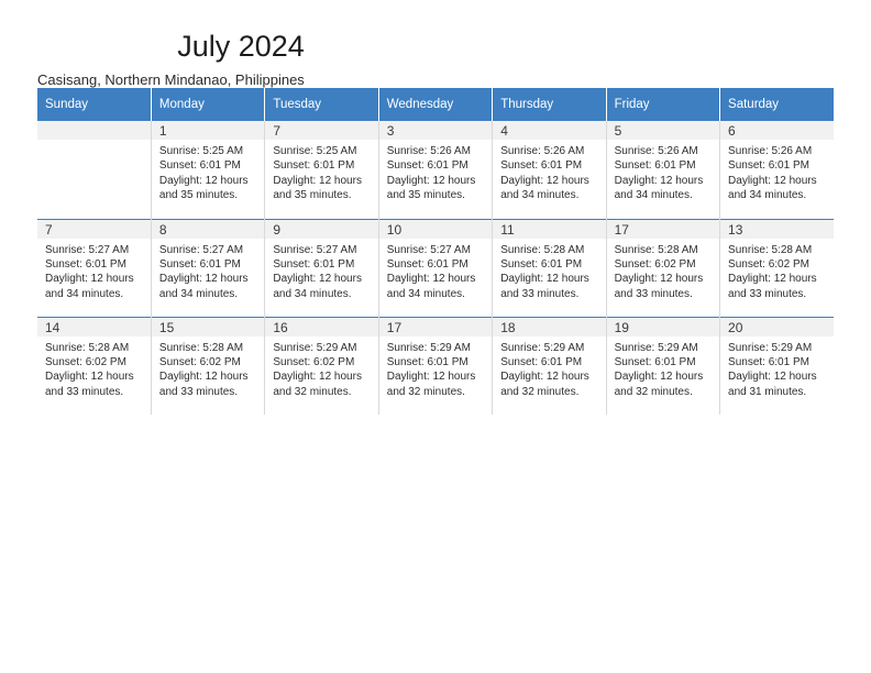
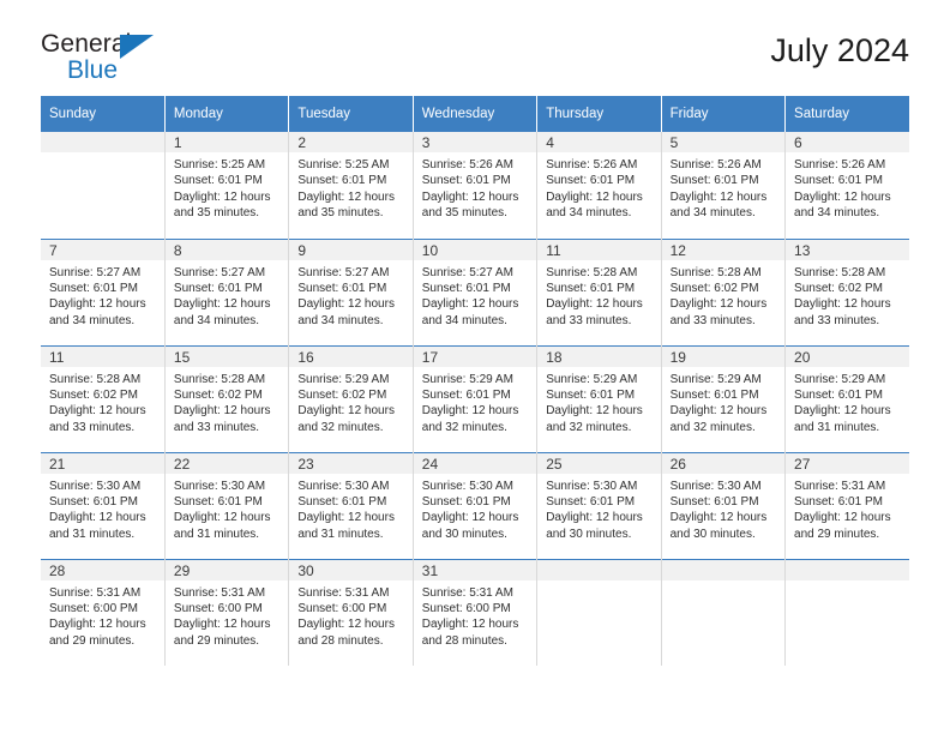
+ General
+ Blue
  July 2024
- Casisang, Northern Mindanao, Philippines
  Sunday	Monday	Tuesday	Wednesday	Thursday	Friday	Saturday
- 	1Sunrise: 5:25 AMSunset: 6:01 PMDaylight: 12 hoursand 35 minutes.	7Sunrise: 5:25 AMSunset: 6:01 PMDaylight: 12 hoursand 35 minutes.	3Sunrise: 5:26 AMSunset: 6:01 PMDaylight: 12 hoursand 35 minutes.	4Sunrise: 5:26 AMSunset: 6:01 PMDaylight: 12 hoursand 34 minutes.	5Sunrise: 5:26 AMSunset: 6:01 PMDaylight: 12 hoursand 34 minutes.	6Sunrise: 5:26 AMSunset: 6:01 PMDaylight: 12 hoursand 34 minutes.
+ 	1Sunrise: 5:25 AMSunset: 6:01 PMDaylight: 12 hoursand 35 minutes.	2Sunrise: 5:25 AMSunset: 6:01 PMDaylight: 12 hoursand 35 minutes.	3Sunrise: 5:26 AMSunset: 6:01 PMDaylight: 12 hoursand 35 minutes.	4Sunrise: 5:26 AMSunset: 6:01 PMDaylight: 12 hoursand 34 minutes.	5Sunrise: 5:26 AMSunset: 6:01 PMDaylight: 12 hoursand 34 minutes.	6Sunrise: 5:26 AMSunset: 6:01 PMDaylight: 12 hoursand 34 minutes.
- 7Sunrise: 5:27 AMSunset: 6:01 PMDaylight: 12 hoursand 34 minutes.	8Sunrise: 5:27 AMSunset: 6:01 PMDaylight: 12 hoursand 34 minutes.	9Sunrise: 5:27 AMSunset: 6:01 PMDaylight: 12 hoursand 34 minutes.	10Sunrise: 5:27 AMSunset: 6:01 PMDaylight: 12 hoursand 34 minutes.	11Sunrise: 5:28 AMSunset: 6:01 PMDaylight: 12 hoursand 33 minutes.	17Sunrise: 5:28 AMSunset: 6:02 PMDaylight: 12 hoursand 33 minutes.	13Sunrise: 5:28 AMSunset: 6:02 PMDaylight: 12 hoursand 33 minutes.
+ 7Sunrise: 5:27 AMSunset: 6:01 PMDaylight: 12 hoursand 34 minutes.	8Sunrise: 5:27 AMSunset: 6:01 PMDaylight: 12 hoursand 34 minutes.	9Sunrise: 5:27 AMSunset: 6:01 PMDaylight: 12 hoursand 34 minutes.	10Sunrise: 5:27 AMSunset: 6:01 PMDaylight: 12 hoursand 34 minutes.	11Sunrise: 5:28 AMSunset: 6:01 PMDaylight: 12 hoursand 33 minutes.	12Sunrise: 5:28 AMSunset: 6:02 PMDaylight: 12 hoursand 33 minutes.	13Sunrise: 5:28 AMSunset: 6:02 PMDaylight: 12 hoursand 33 minutes.
- 14Sunrise: 5:28 AMSunset: 6:02 PMDaylight: 12 hoursand 33 minutes.	15Sunrise: 5:28 AMSunset: 6:02 PMDaylight: 12 hoursand 33 minutes.	16Sunrise: 5:29 AMSunset: 6:02 PMDaylight: 12 hoursand 32 minutes.	17Sunrise: 5:29 AMSunset: 6:01 PMDaylight: 12 hoursand 32 minutes.	18Sunrise: 5:29 AMSunset: 6:01 PMDaylight: 12 hoursand 32 minutes.	19Sunrise: 5:29 AMSunset: 6:01 PMDaylight: 12 hoursand 32 minutes.	20Sunrise: 5:29 AMSunset: 6:01 PMDaylight: 12 hoursand 31 minutes.
+ 11Sunrise: 5:28 AMSunset: 6:02 PMDaylight: 12 hoursand 33 minutes.	15Sunrise: 5:28 AMSunset: 6:02 PMDaylight: 12 hoursand 33 minutes.	16Sunrise: 5:29 AMSunset: 6:02 PMDaylight: 12 hoursand 32 minutes.	17Sunrise: 5:29 AMSunset: 6:01 PMDaylight: 12 hoursand 32 minutes.	18Sunrise: 5:29 AMSunset: 6:01 PMDaylight: 12 hoursand 32 minutes.	19Sunrise: 5:29 AMSunset: 6:01 PMDaylight: 12 hoursand 32 minutes.	20Sunrise: 5:29 AMSunset: 6:01 PMDaylight: 12 hoursand 31 minutes.
+ 21Sunrise: 5:30 AMSunset: 6:01 PMDaylight: 12 hoursand 31 minutes.	22Sunrise: 5:30 AMSunset: 6:01 PMDaylight: 12 hoursand 31 minutes.	23Sunrise: 5:30 AMSunset: 6:01 PMDaylight: 12 hoursand 31 minutes.	24Sunrise: 5:30 AMSunset: 6:01 PMDaylight: 12 hoursand 30 minutes.	25Sunrise: 5:30 AMSunset: 6:01 PMDaylight: 12 hoursand 30 minutes.	26Sunrise: 5:30 AMSunset: 6:01 PMDaylight: 12 hoursand 30 minutes.	27Sunrise: 5:31 AMSunset: 6:01 PMDaylight: 12 hoursand 29 minutes.
+ 28Sunrise: 5:31 AMSunset: 6:00 PMDaylight: 12 hoursand 29 minutes.	29Sunrise: 5:31 AMSunset: 6:00 PMDaylight: 12 hoursand 29 minutes.	30Sunrise: 5:31 AMSunset: 6:00 PMDaylight: 12 hoursand 28 minutes.	31Sunrise: 5:31 AMSunset: 6:00 PMDaylight: 12 hoursand 28 minutes.
